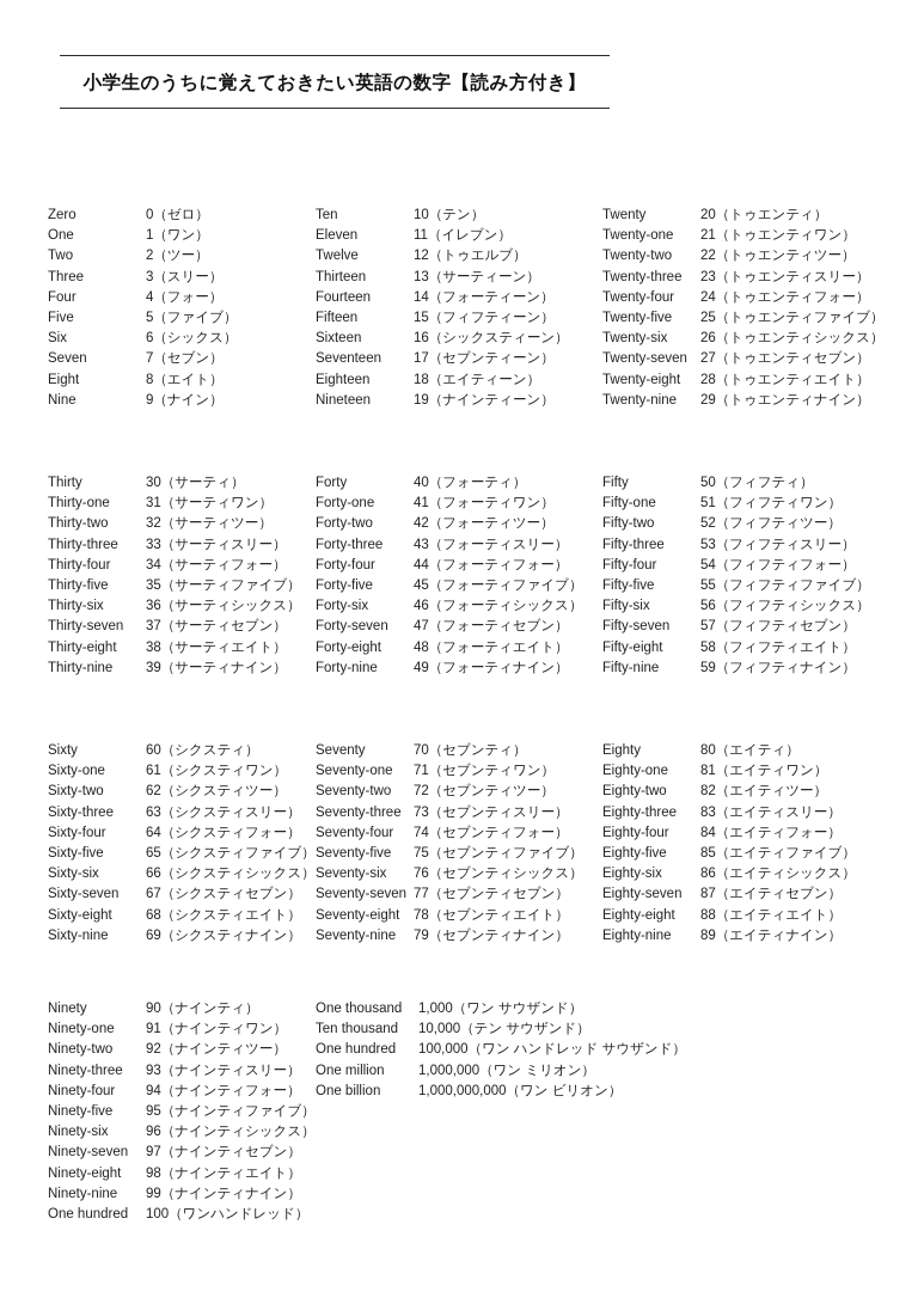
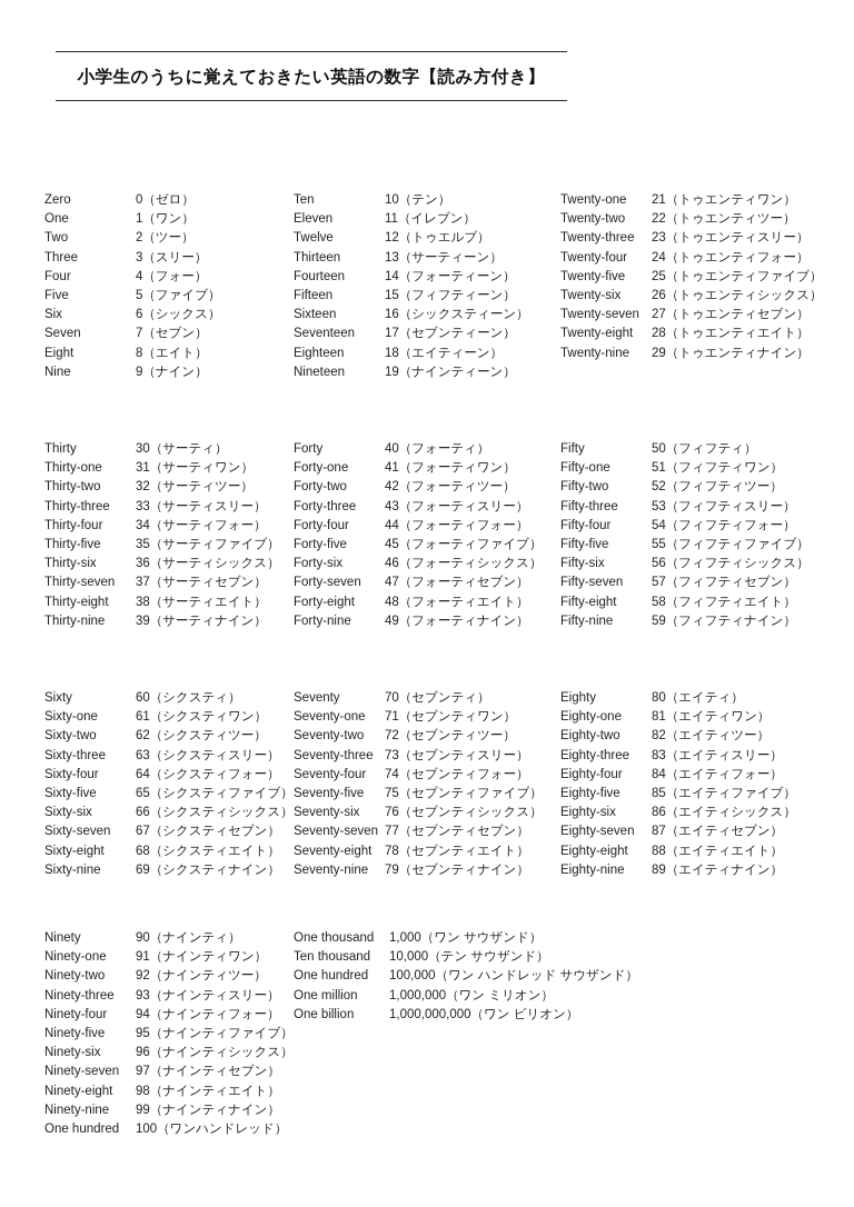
  小学生のうちに覚えておきたい英語の数字【読み方付き】
  Zero
  0（ゼロ）
  One
  1（ワン）
  Two
  2（ツー）
  Three
  3（スリー）
  Four
  4（フォー）
  Five
  5（ファイブ）
  Six
  6（シックス）
  Seven
  7（セブン）
  Eight
  8（エイト）
  Nine
  9（ナイン）
  Ten
  10（テン）
  Eleven
  11（イレブン）
  Twelve
  12（トゥエルブ）
  Thirteen
  13（サーティーン）
  Fourteen
  14（フォーティーン）
  Fifteen
  15（フィフティーン）
  Sixteen
  16（シックスティーン）
  Seventeen
  17（セブンティーン）
  Eighteen
  18（エイティーン）
  Nineteen
  19（ナインティーン）
- Twenty
- 20（トゥエンティ）
  Twenty-one
  21（トゥエンティワン）
  Twenty-two
  22（トゥエンティツー）
  Twenty-three
  23（トゥエンティスリー）
  Twenty-four
  24（トゥエンティフォー）
  Twenty-five
  25（トゥエンティファイブ）
  Twenty-six
  26（トゥエンティシックス）
  Twenty-seven
  27（トゥエンティセブン）
  Twenty-eight
  28（トゥエンティエイト）
  Twenty-nine
  29（トゥエンティナイン）
  Thirty
  30（サーティ）
  Thirty-one
  31（サーティワン）
  Thirty-two
  32（サーティツー）
  Thirty-three
  33（サーティスリー）
  Thirty-four
  34（サーティフォー）
  Thirty-five
  35（サーティファイブ）
  Thirty-six
  36（サーティシックス）
  Thirty-seven
  37（サーティセブン）
  Thirty-eight
  38（サーティエイト）
  Thirty-nine
  39（サーティナイン）
  Forty
  40（フォーティ）
  Forty-one
  41（フォーティワン）
  Forty-two
  42（フォーティツー）
  Forty-three
  43（フォーティスリー）
  Forty-four
  44（フォーティフォー）
  Forty-five
  45（フォーティファイブ）
  Forty-six
  46（フォーティシックス）
  Forty-seven
  47（フォーティセブン）
  Forty-eight
  48（フォーティエイト）
  Forty-nine
  49（フォーティナイン）
  Fifty
  50（フィフティ）
  Fifty-one
  51（フィフティワン）
  Fifty-two
  52（フィフティツー）
  Fifty-three
  53（フィフティスリー）
  Fifty-four
  54（フィフティフォー）
  Fifty-five
  55（フィフティファイブ）
  Fifty-six
  56（フィフティシックス）
  Fifty-seven
  57（フィフティセブン）
  Fifty-eight
  58（フィフティエイト）
  Fifty-nine
  59（フィフティナイン）
  Sixty
  60（シクスティ）
  Sixty-one
  61（シクスティワン）
  Sixty-two
  62（シクスティツー）
  Sixty-three
  63（シクスティスリー）
  Sixty-four
  64（シクスティフォー）
  Sixty-five
  65（シクスティファイブ）
  Sixty-six
  66（シクスティシックス）
  Sixty-seven
  67（シクスティセブン）
  Sixty-eight
  68（シクスティエイト）
  Sixty-nine
  69（シクスティナイン）
  Seventy
  70（セブンティ）
  Seventy-one
  71（セブンティワン）
  Seventy-two
  72（セブンティツー）
  Seventy-three
  73（セブンティスリー）
  Seventy-four
  74（セブンティフォー）
  Seventy-five
  75（セブンティファイブ）
  Seventy-six
  76（セブンティシックス）
  Seventy-seven
  77（セブンティセブン）
  Seventy-eight
  78（セブンティエイト）
  Seventy-nine
  79（セブンティナイン）
  Eighty
  80（エイティ）
  Eighty-one
  81（エイティワン）
  Eighty-two
  82（エイティツー）
  Eighty-three
  83（エイティスリー）
  Eighty-four
  84（エイティフォー）
  Eighty-five
  85（エイティファイブ）
  Eighty-six
  86（エイティシックス）
  Eighty-seven
  87（エイティセブン）
  Eighty-eight
  88（エイティエイト）
  Eighty-nine
  89（エイティナイン）
  Ninety
  90（ナインティ）
  Ninety-one
  91（ナインティワン）
  Ninety-two
  92（ナインティツー）
  Ninety-three
  93（ナインティスリー）
  Ninety-four
  94（ナインティフォー）
  Ninety-five
  95（ナインティファイブ）
  Ninety-six
  96（ナインティシックス）
  Ninety-seven
  97（ナインティセブン）
  Ninety-eight
  98（ナインティエイト）
  Ninety-nine
  99（ナインティナイン）
  One hundred
  100（ワンハンドレッド）
  One thousand
  1,000（ワン サウザンド）
  Ten thousand
  10,000（テン サウザンド）
  One hundred
  100,000（ワン ハンドレッド サウザンド）
  One million
  1,000,000（ワン ミリオン）
  One billion
  1,000,000,000（ワン ビリオン）
